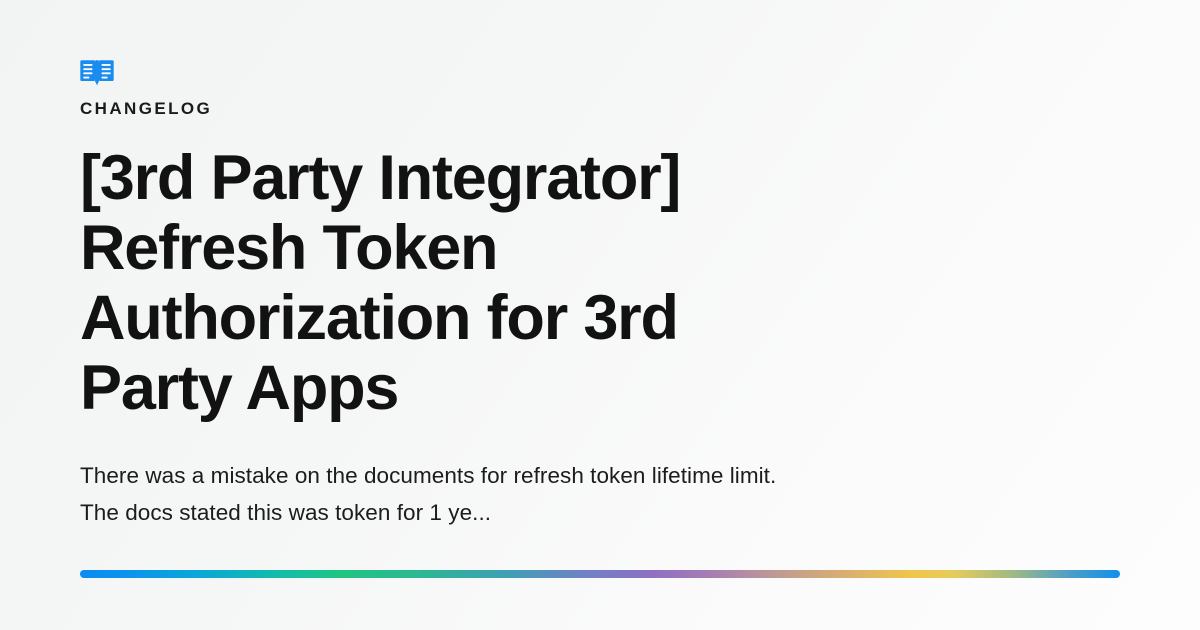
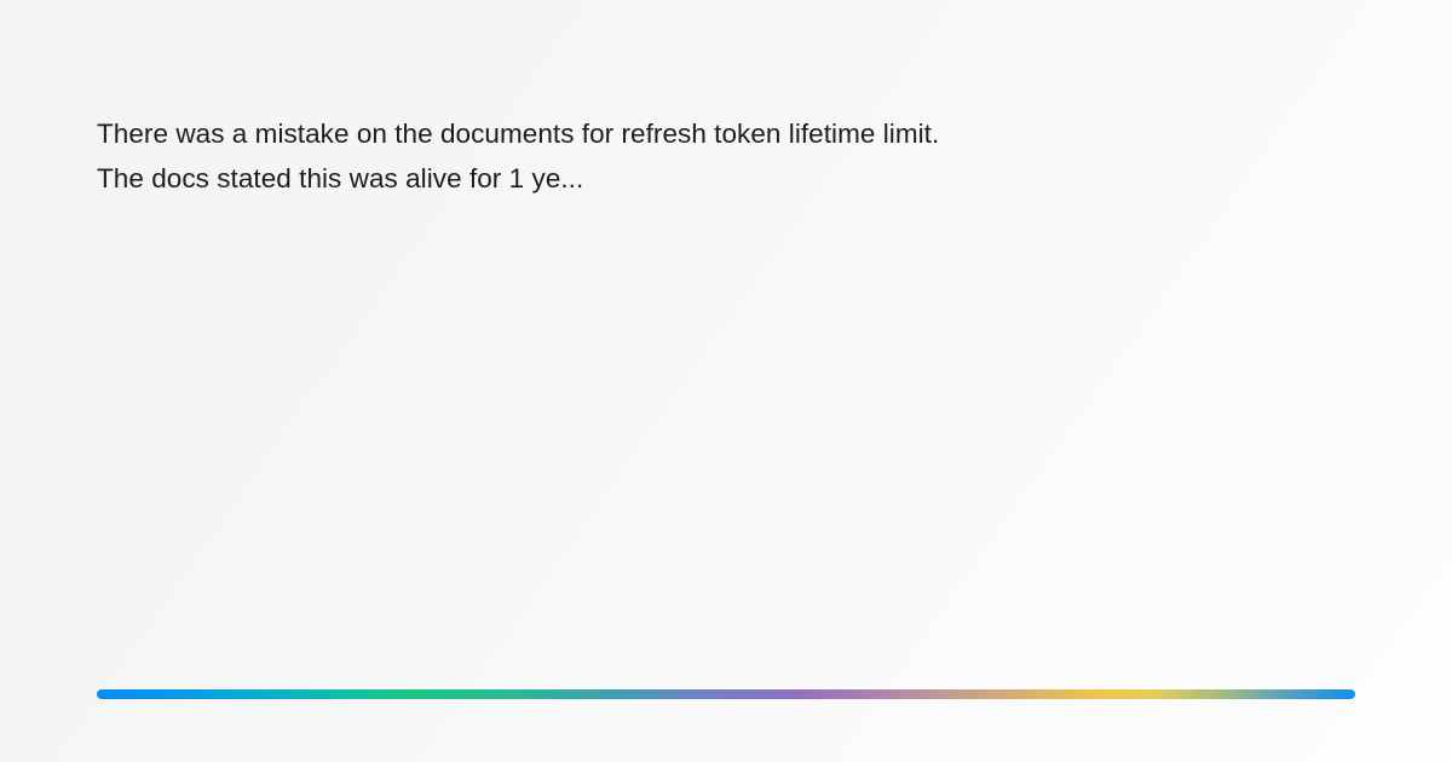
- CHANGELOG
- [3rd Party Integrator] Refresh Token Authorization for 3rd Party Apps
- There was a mistake on the documents for refresh token lifetime limit. The docs stated this was token for 1 ye...
+ There was a mistake on the documents for refresh token lifetime limit. The docs stated this was alive for 1 ye...
